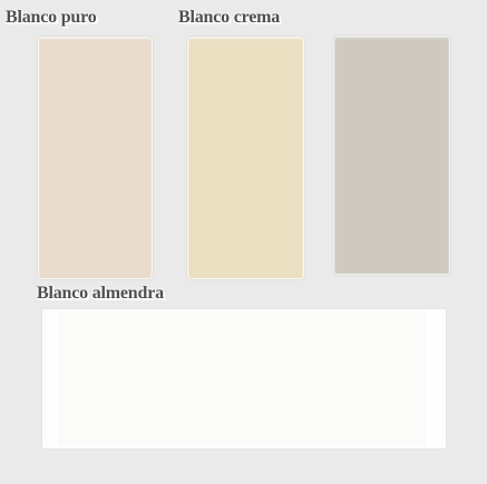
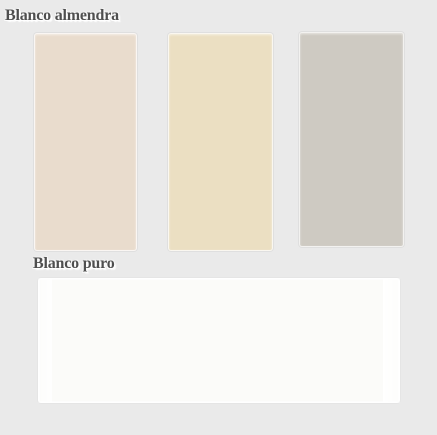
- Blanco puro
+ Blanco almendra
- Blanco crema
- Blanco almendra
+ Blanco puro
